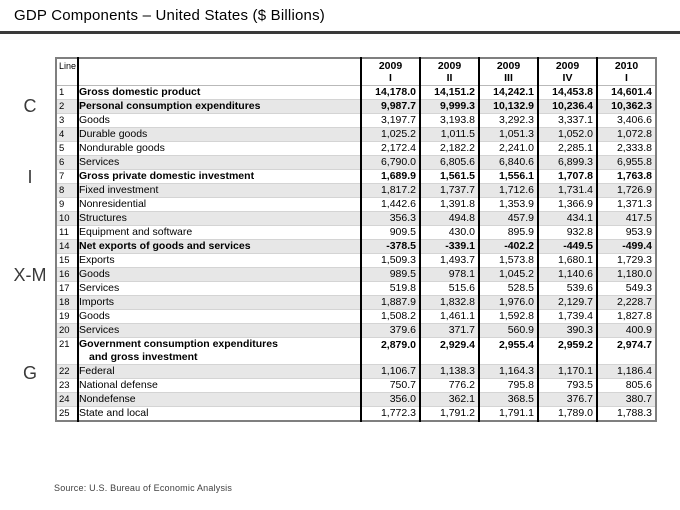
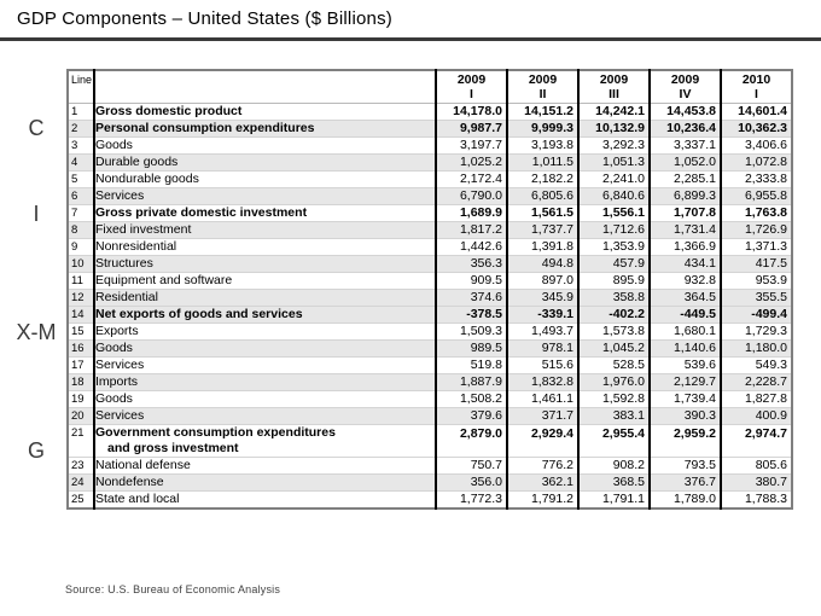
  GDP Components – United States ($ Billions)
  C
  I
  X-M
  G
  Line		2009 I	2009 II	2009 III	2009 IV	2010 I
  1	Gross domestic product	14,178.0	14,151.2	14,242.1	14,453.8	14,601.4
  2	Personal consumption expenditures	9,987.7	9,999.3	10,132.9	10,236.4	10,362.3
  3	Goods	3,197.7	3,193.8	3,292.3	3,337.1	3,406.6
  4	Durable goods	1,025.2	1,011.5	1,051.3	1,052.0	1,072.8
  5	Nondurable goods	2,172.4	2,182.2	2,241.0	2,285.1	2,333.8
  6	Services	6,790.0	6,805.6	6,840.6	6,899.3	6,955.8
  7	Gross private domestic investment	1,689.9	1,561.5	1,556.1	1,707.8	1,763.8
  8	Fixed investment	1,817.2	1,737.7	1,712.6	1,731.4	1,726.9
  9	Nonresidential	1,442.6	1,391.8	1,353.9	1,366.9	1,371.3
  10	Structures	356.3	494.8	457.9	434.1	417.5
- 11	Equipment and software	909.5	430.0	895.9	932.8	953.9
+ 11	Equipment and software	909.5	897.0	895.9	932.8	953.9
+ 12	Residential	374.6	345.9	358.8	364.5	355.5
  14	Net exports of goods and services	-378.5	-339.1	-402.2	-449.5	-499.4
  15	Exports	1,509.3	1,493.7	1,573.8	1,680.1	1,729.3
  16	Goods	989.5	978.1	1,045.2	1,140.6	1,180.0
  17	Services	519.8	515.6	528.5	539.6	549.3
  18	Imports	1,887.9	1,832.8	1,976.0	2,129.7	2,228.7
  19	Goods	1,508.2	1,461.1	1,592.8	1,739.4	1,827.8
- 20	Services	379.6	371.7	560.9	390.3	400.9
+ 20	Services	379.6	371.7	383.1	390.3	400.9
  21	Government consumption expenditures and gross investment	2,879.0	2,929.4	2,955.4	2,959.2	2,974.7
- 22	Federal	1,106.7	1,138.3	1,164.3	1,170.1	1,186.4
- 23	National defense	750.7	776.2	795.8	793.5	805.6
+ 23	National defense	750.7	776.2	908.2	793.5	805.6
  24	Nondefense	356.0	362.1	368.5	376.7	380.7
  25	State and local	1,772.3	1,791.2	1,791.1	1,789.0	1,788.3
  Source: U.S. Bureau of Economic Analysis
